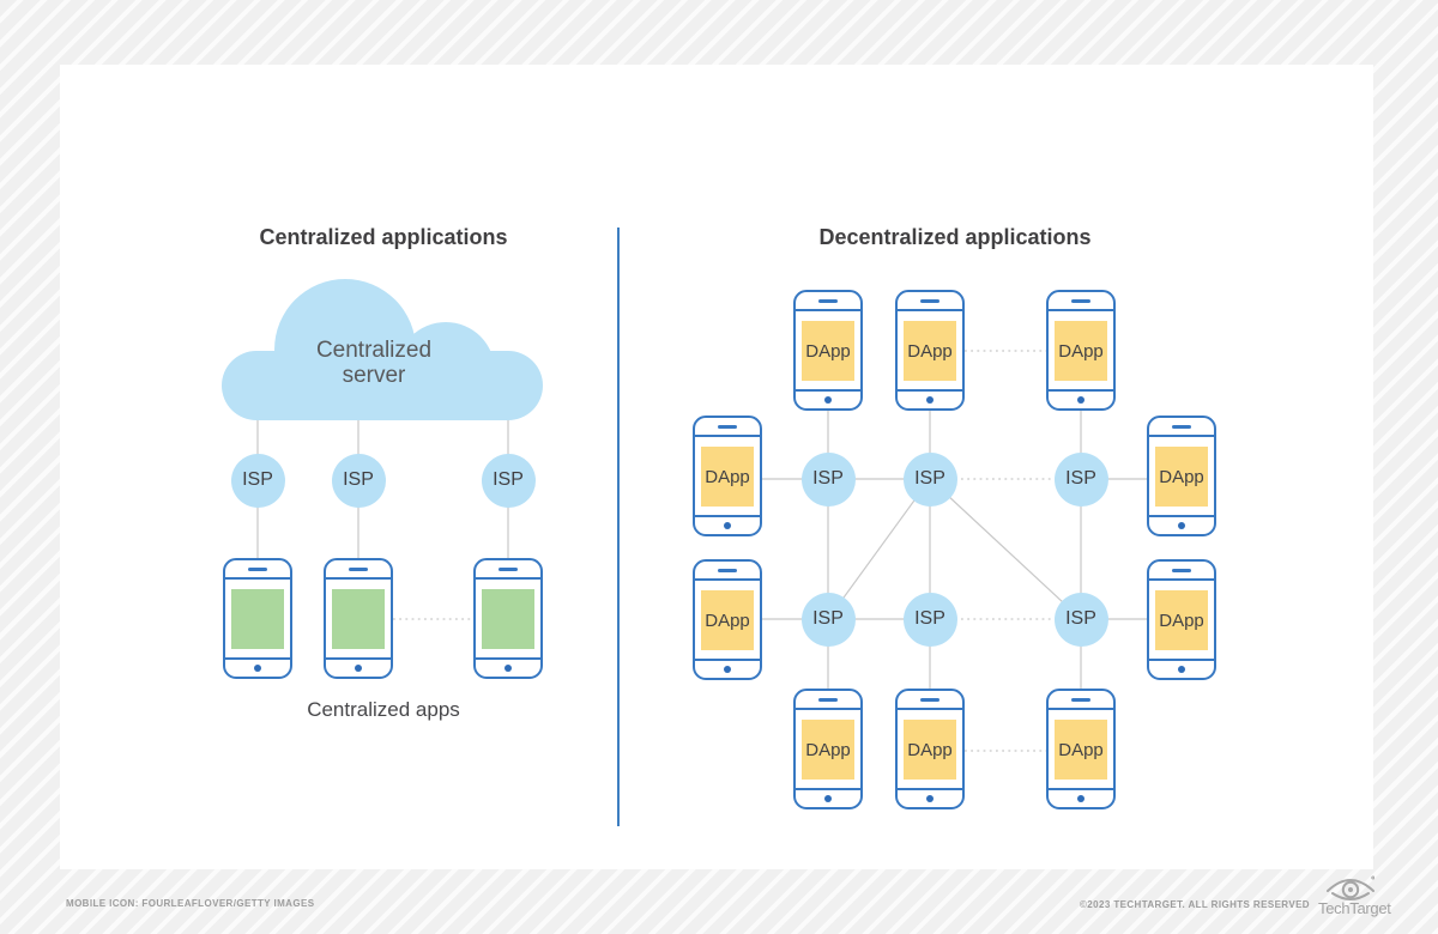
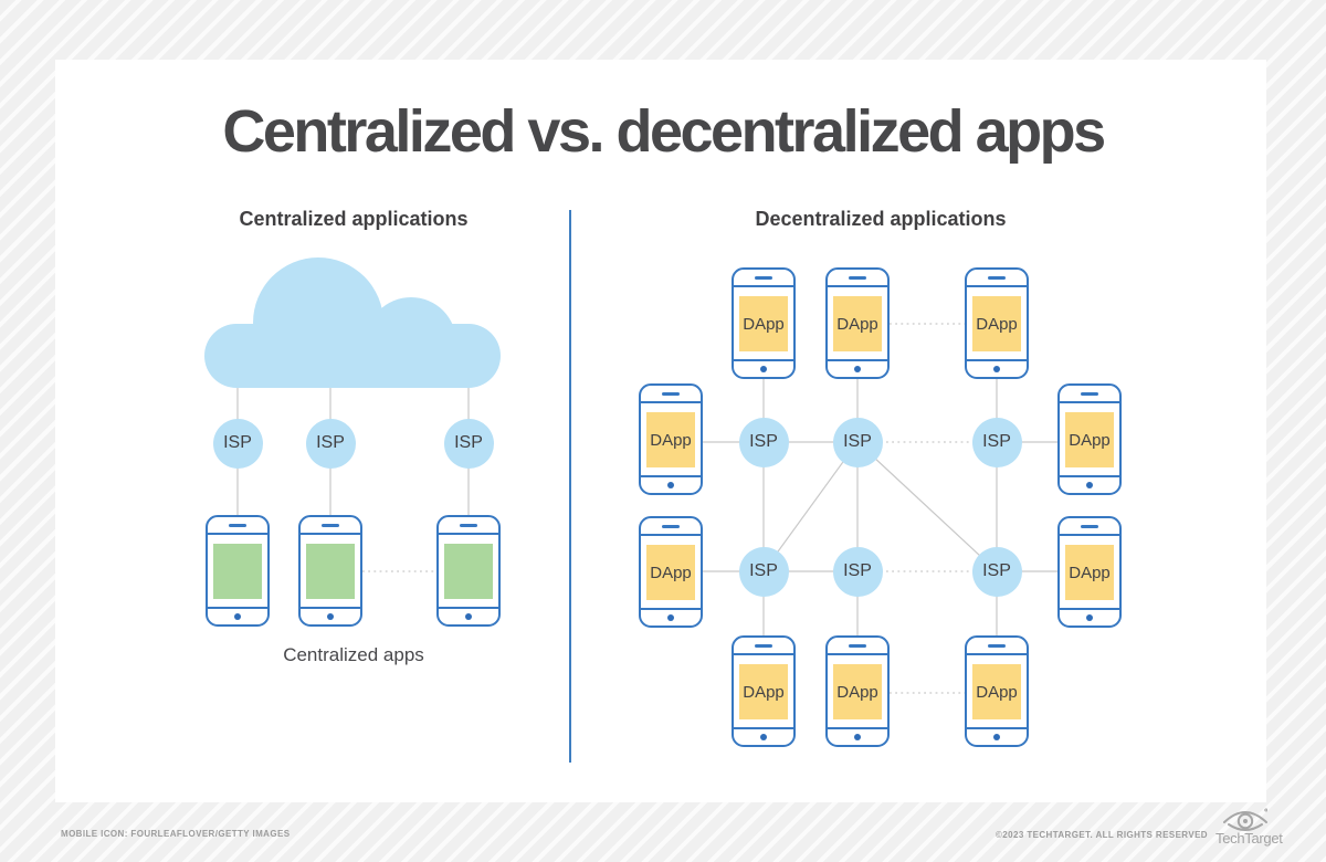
+ Centralized vs. decentralized apps
  Centralized applications
  Decentralized applications
- Centralized
- server
  ISP
  ISP
  ISP
  Centralized apps
  ISP
  ISP
  ISP
  ISP
  ISP
  ISP
  DApp
  DApp
  DApp
  DApp
  DApp
  DApp
  DApp
  DApp
  DApp
  DApp
  MOBILE ICON: FOURLEAFLOVER/GETTY IMAGES
  ©2023 TECHTARGET. ALL RIGHTS RESERVED
  TechTarget
